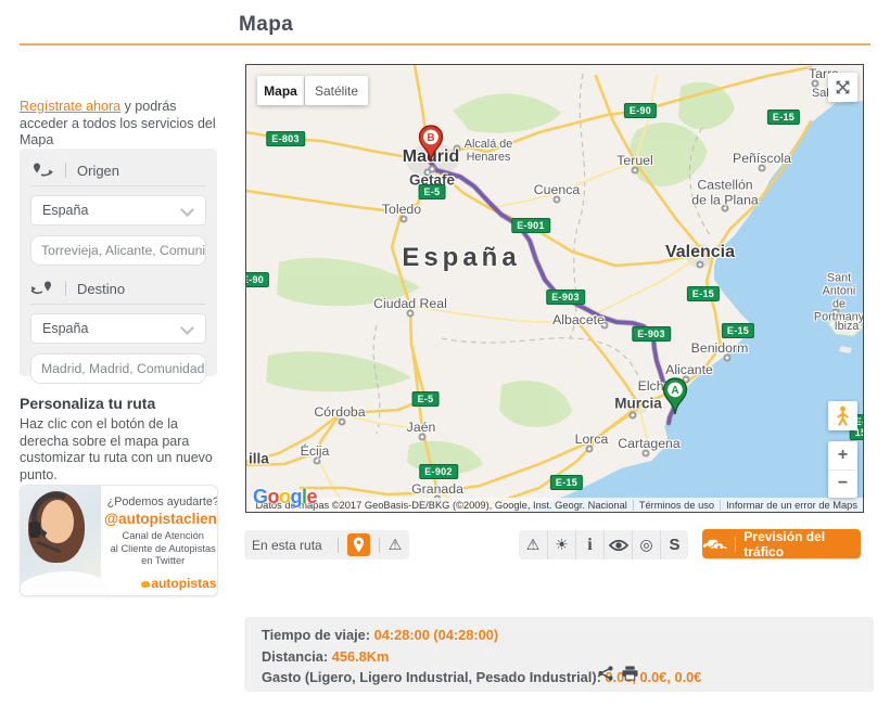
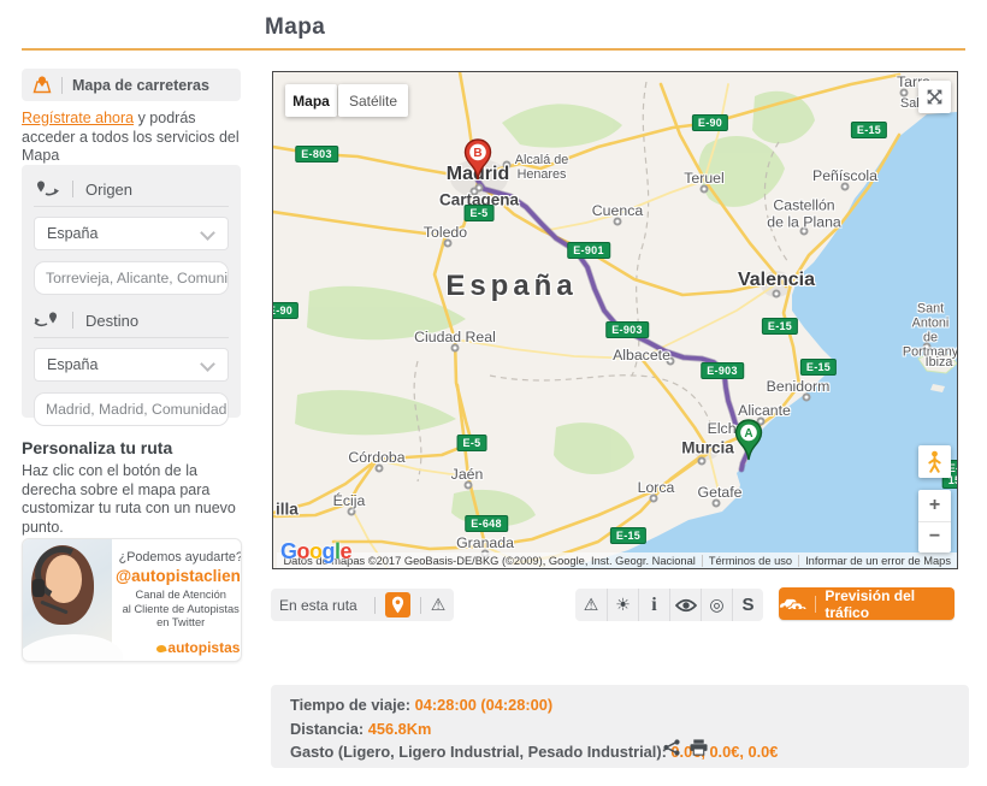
  Mapa
+ Mapa de carreteras
  Regístrate ahora y podrás acceder a todos los servicios del Mapa
  Origen
  España
  Torrevieja, Alicante, Comuni
  Destino
  España
  Madrid, Madrid, Comunidad
  Personaliza tu ruta
  Haz clic con el botón de la derecha sobre el mapa para customizar tu ruta con un nuevo punto.
  ¿Podemos ayudarte?
  @autopistaclien
  Canal de Atención
  al Cliente de Autopistas
  en Twitter
  autopistas
  Marid
  Alcalá de
  Henares
- Getafe
+ Cartagena
  Toledo
  Cuenca
  Teruel
  Castellón
  de la Plana
  Peñíscola
  Valencia
  Ciudad Real
  Albacete
  Benidorm
  Alicante
  Elch
  Murcia
  Lorca
- Cartagena
+ Getafe
  Córdoba
  Écija
  Jaén
  Granada
  illa
  Sant Antoni
  de Portmany
  Ibiza
  E-803
  E-90
  E-90
  E-5
  E-901
  E-903
  E-903
  E-15
  E-15
  E-15
  E-5
- E-902
+ E-648
  E-15
  A
  B
  España
  Mapa
  Satélite
  +
  −
  Google
  Datos de mapas ©2017 GeoBasis-DE/BKG (©2009), Google, Inst. Geogr. Nacional
  Términos de uso
  Informar de un error de Maps
  En esta ruta
  ⚠
  ⚠
  ☀
  i
  ◎
  S
  Previsión del tráfico
  Tiempo de viaje: 04:28:00 (04:28:00)
  Distancia: 456.8Km
  Gasto (Ligero, Ligero Industrial, Pesado Industrial): .0 0.0€, 0.0€
